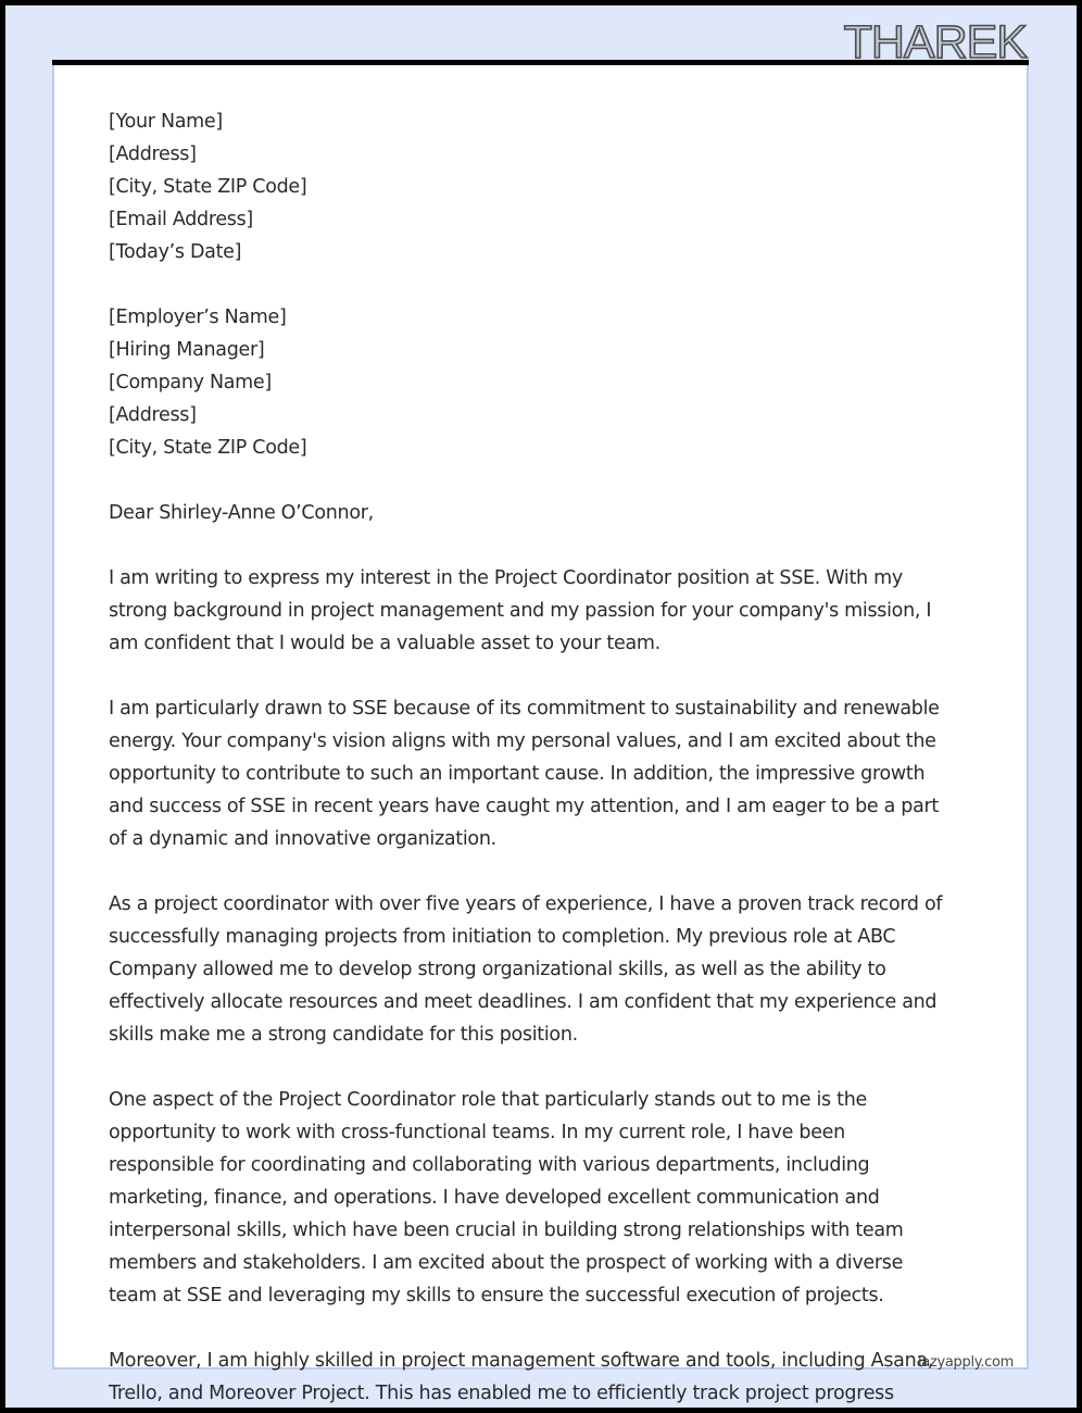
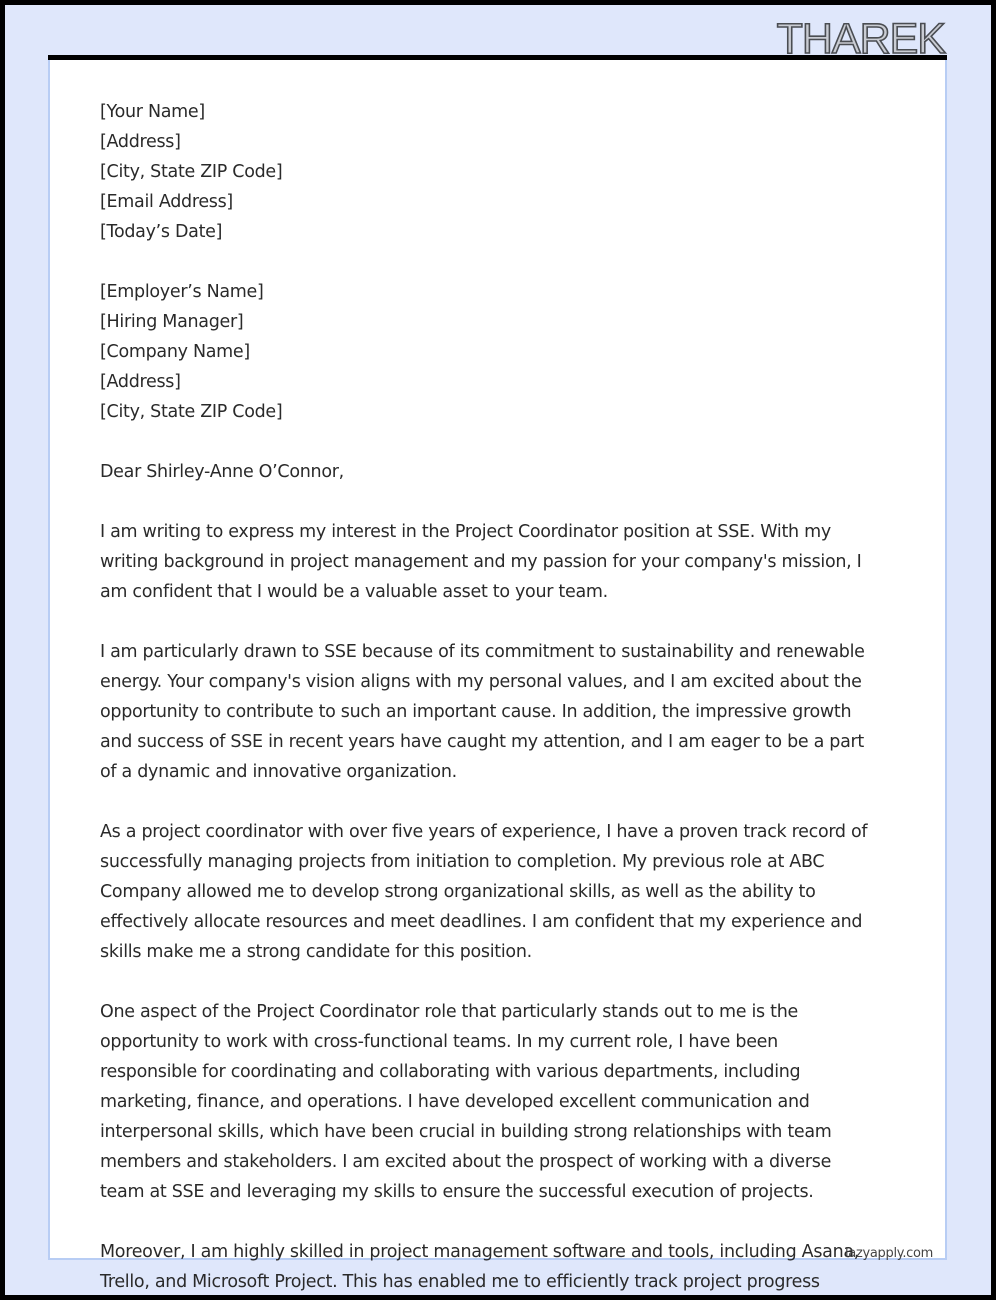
  THAREK
  [Your Name]
  [Address]
  [City, State ZIP Code]
  [Email Address]
  [Today’s Date]
  [Employer’s Name]
  [Hiring Manager]
  [Company Name]
  [Address]
  [City, State ZIP Code]
  Dear Shirley-Anne O’Connor,
  I am writing to express my interest in the Project Coordinator position at SSE. With my
- strong background in project management and my passion for your company's mission, I
+ writing background in project management and my passion for your company's mission, I
  am confident that I would be a valuable asset to your team.
  I am particularly drawn to SSE because of its commitment to sustainability and renewable
  energy. Your company's vision aligns with my personal values, and I am excited about the
  opportunity to contribute to such an important cause. In addition, the impressive growth
  and success of SSE in recent years have caught my attention, and I am eager to be a part
  of a dynamic and innovative organization.
  As a project coordinator with over five years of experience, I have a proven track record of
  successfully managing projects from initiation to completion. My previous role at ABC
  Company allowed me to develop strong organizational skills, as well as the ability to
  effectively allocate resources and meet deadlines. I am confident that my experience and
  skills make me a strong candidate for this position.
  One aspect of the Project Coordinator role that particularly stands out to me is the
  opportunity to work with cross-functional teams. In my current role, I have been
  responsible for coordinating and collaborating with various departments, including
  marketing, finance, and operations. I have developed excellent communication and
  interpersonal skills, which have been crucial in building strong relationships with team
  members and stakeholders. I am excited about the prospect of working with a diverse
  team at SSE and leveraging my skills to ensure the successful execution of projects.
  Moreover, I am highly skilled in project management software and tools, including Asana,
- Trello, and Moreover Project. This has enabled me to efficiently track project progress
+ Trello, and Microsoft Project. This has enabled me to efficiently track project progress
  lazyapply.com
